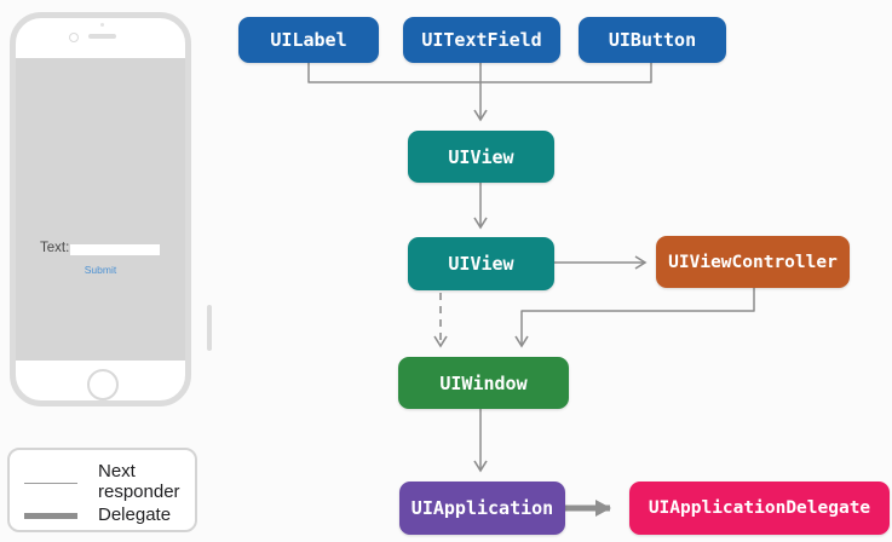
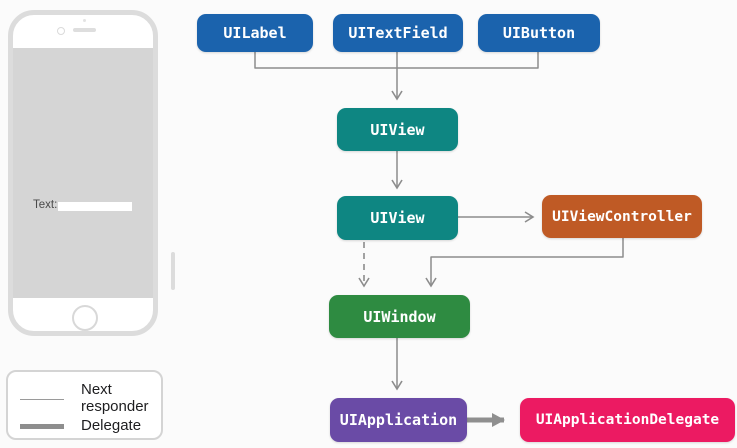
  UILabel
  UITextField
  UIButton
  UIView
  UIView
  UIViewController
  UIWindow
  UIApplication
  UIApplicationDelegate
  Text:
- Submit
  Next responder
  Delegate
